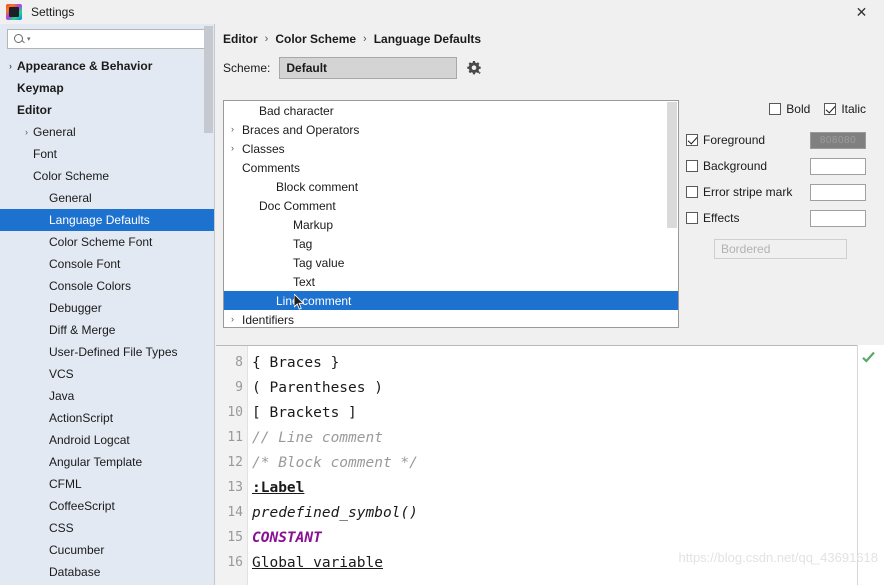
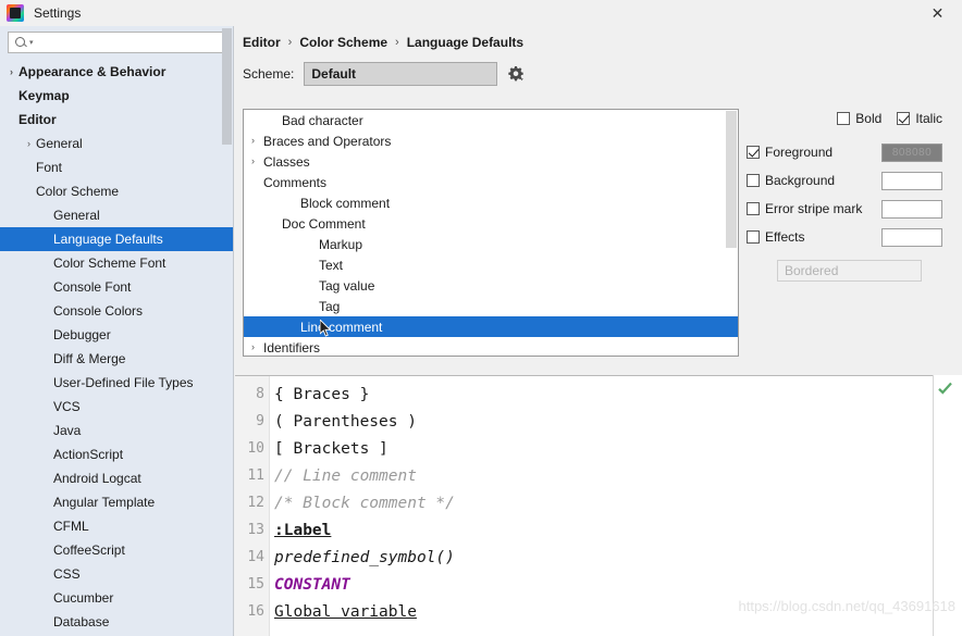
  Settings
  ✕
  ›
  Appearance & Behavior
  Keymap
  Editor
  ›
  General
  Font
  Color Scheme
  General
  Language Defaults
  Color Scheme Font
  Console Font
  Console Colors
  Debugger
  Diff & Merge
  User-Defined File Types
  VCS
  Java
  ActionScript
  Android Logcat
  Angular Template
  CFML
  CoffeeScript
  CSS
  Cucumber
  Database
  Editor
  ›
  Color Scheme
  ›
  Language Defaults
  Scheme:
  Default
  Bad character
  ›
  Braces and Operators
  ›
  Classes
  Comments
  Block comment
  Doc Comment
  Markup
- Tag
+ Text
  Tag value
- Text
+ Tag
  Lin comment
  ›
  Identifiers
  Bold
  Italic
  Foreground
  808080
  Background
  Error stripe mark
  Effects
  Bordered
  8
  { Braces }
  9
  ( Parentheses )
  10
  [ Brackets ]
  11
  // Line comment
  12
  /* Block comment */
  13
  :Label
  14
  predefined_symbol()
  15
  CONSTANT
  16
  Global variable
  https://blog.csdn.net/qq_43691618
